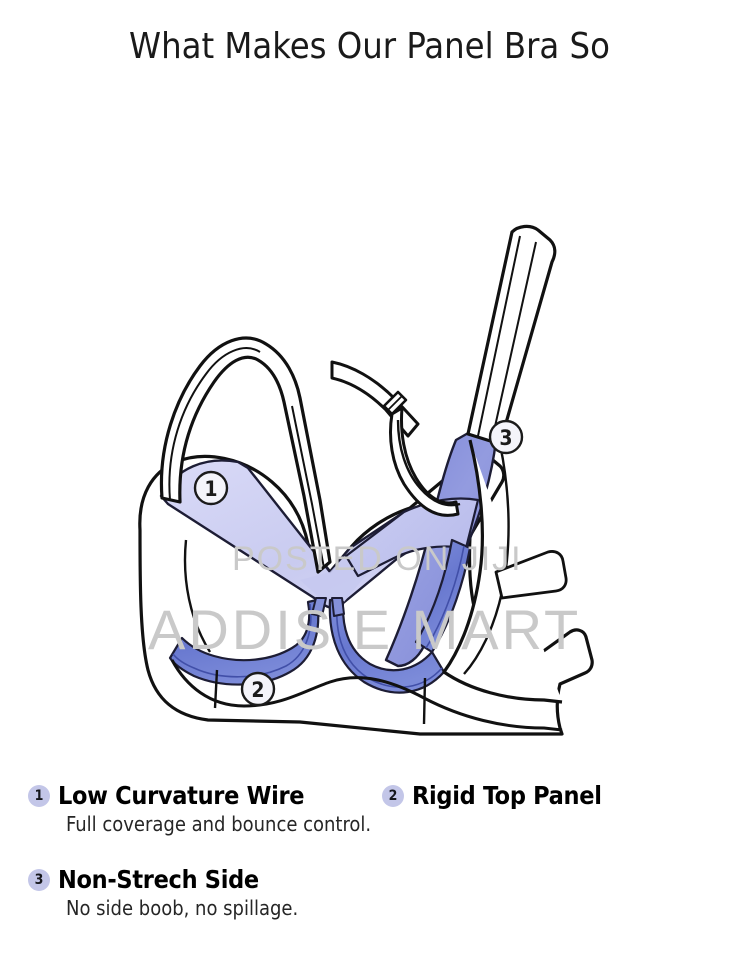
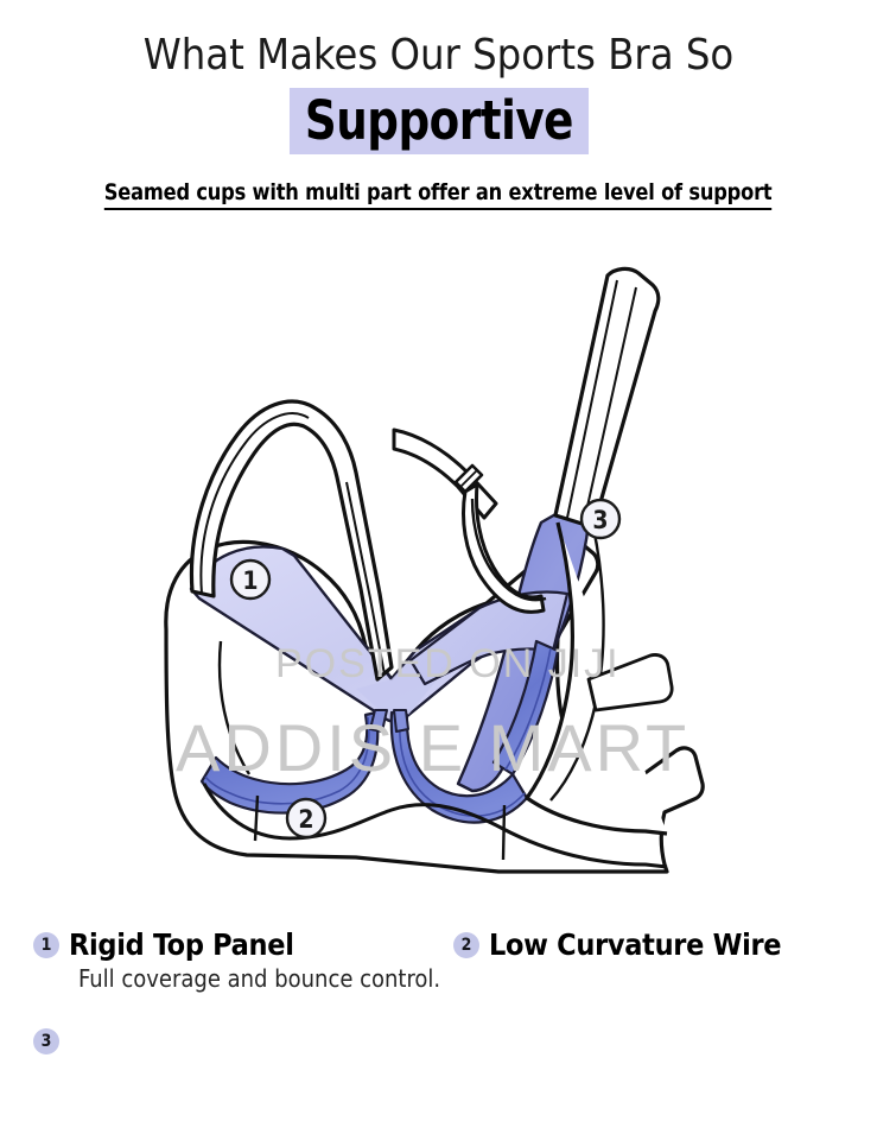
- What Makes Our Panel Bra So
+ What Makes Our Sports Bra So
+ Supportive
+ Seamed cups with multi part offer an extreme level of support
  1
  2
  3
  POSTED ON JIJI
  ADDIS E MART
  1
- Low Curvature Wire
+ Rigid Top Panel
  Full coverage and bounce control.
  2
- Rigid Top Panel
+ Low Curvature Wire
  3
- Non-Strech Side
- No side boob, no spillage.
